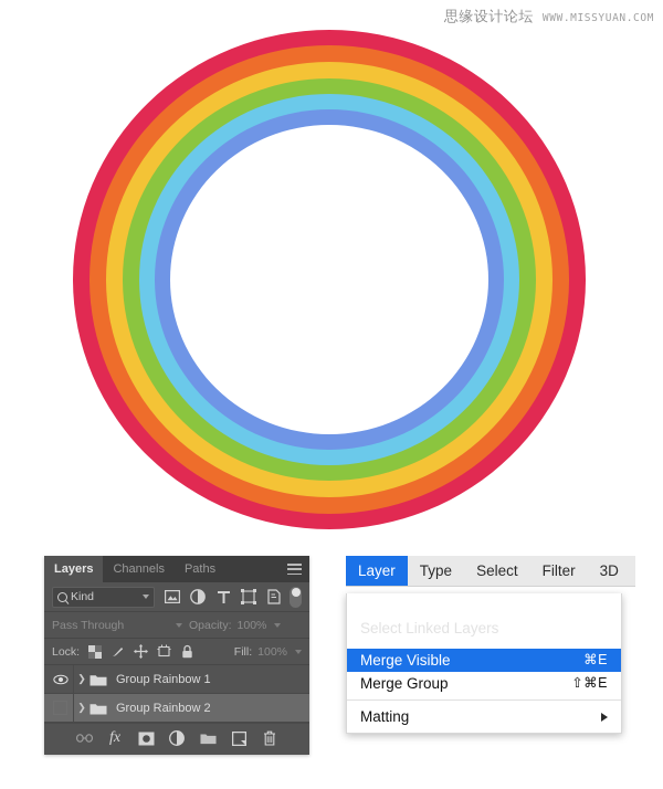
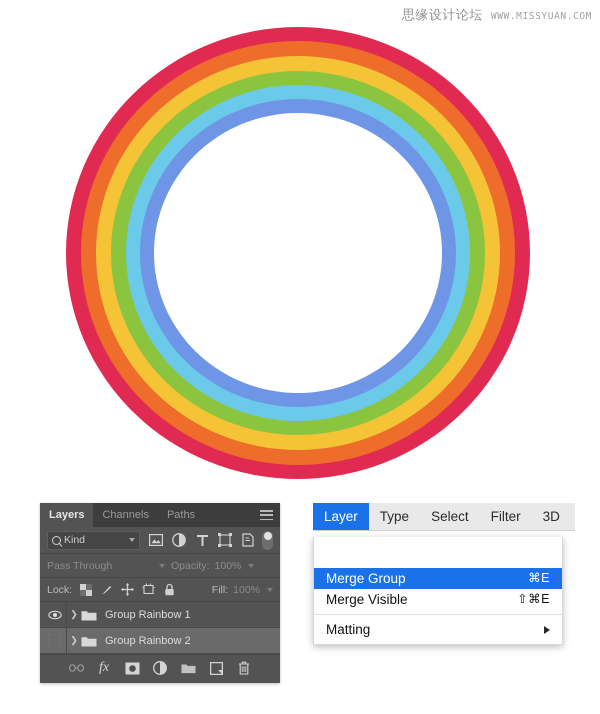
  思缘设计论坛
  WWW.MISSYUAN.COM
  Layers
  Channels
  Paths
  Kind
  Pass Through
  Opacity:
  100%
  Lock:
  Fill:
  100%
  ❯
  Group Rainbow 1
  ❯
  Group Rainbow 2
  fx
  Layer
  Type
  Select
  Filter
  3D
- Select Linked Layers
- Merge Visible
+ Merge Group
  ⌘E
- Merge Group
+ Merge Visible
  ⇧⌘E
  Matting
